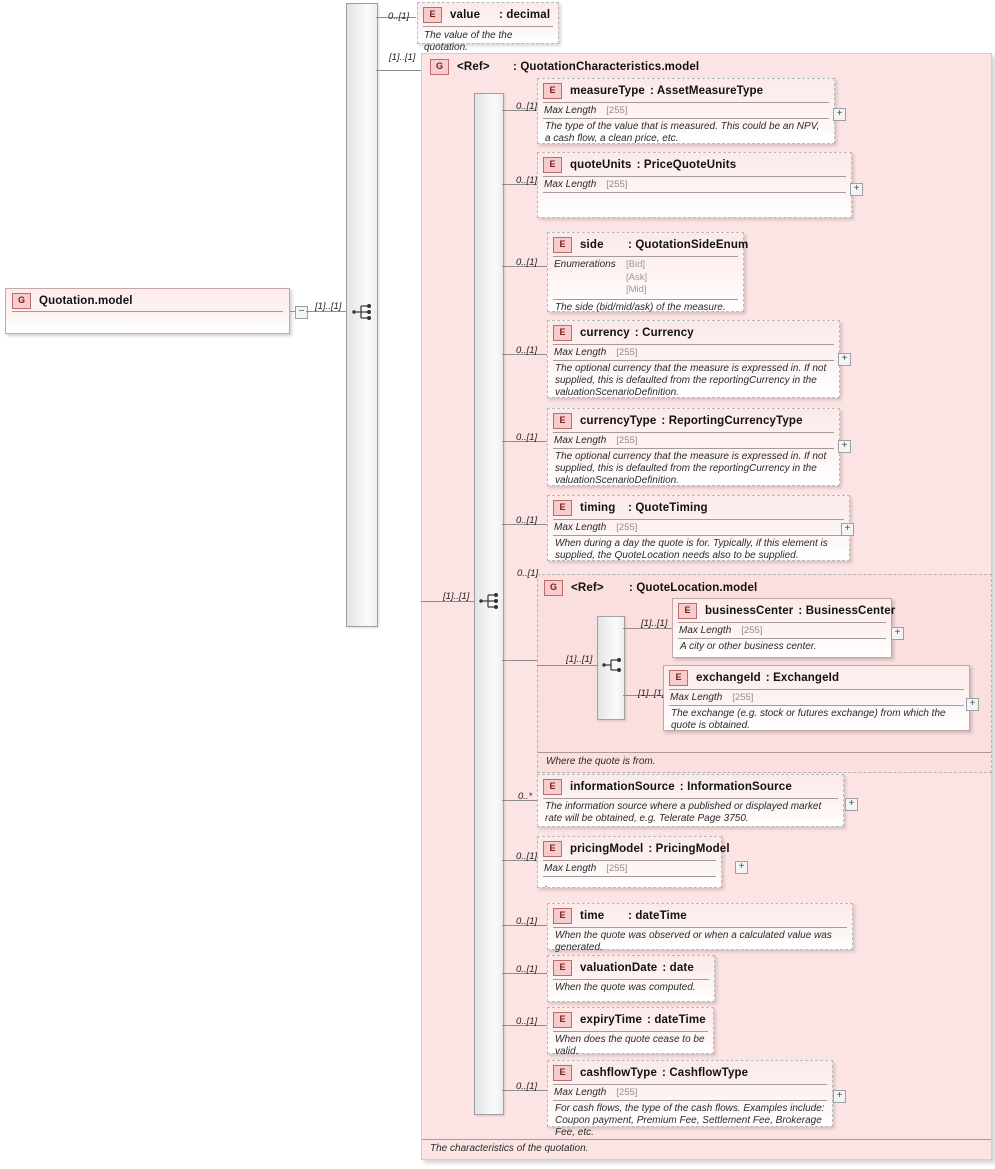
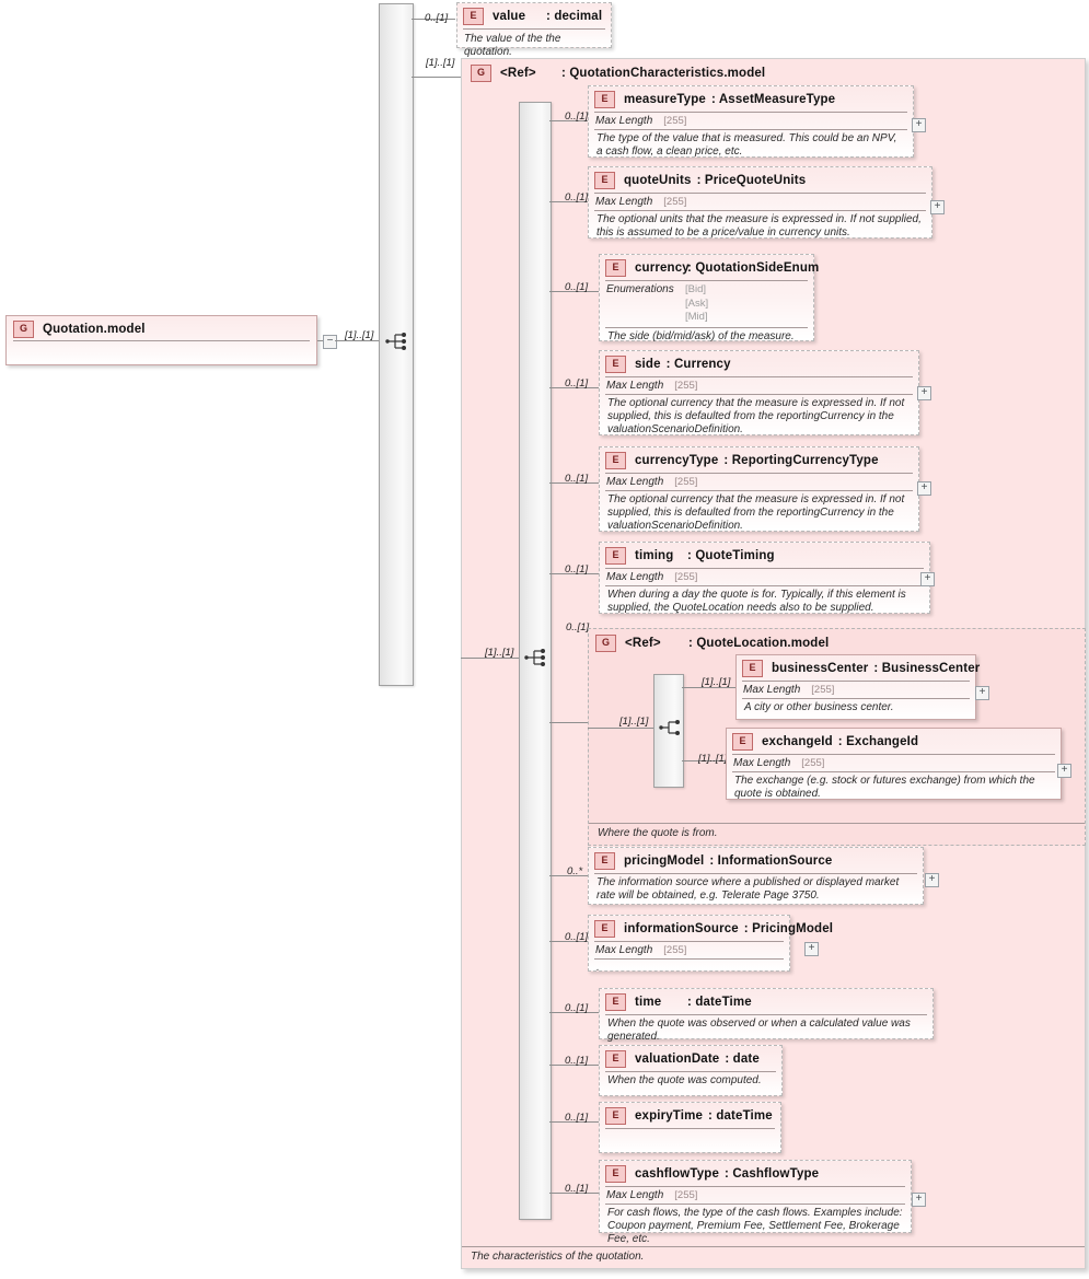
  G
  <Ref>
  : QuotationCharacteristics.model
  The characteristics of the quotation.
  G
  Quotation.model
  −
  [1]..[1]
  E
  value
  : decimal
  The value of the the quotation.
  0..[1]
  [1]..[1]
  [1]..[1]
  0..[1]
  E
  measureType
  : AssetMeasureType
  Max Length
  [255]
  The type of the value that is measured. This could be an NPV, a cash flow, a clean price, etc.
  +
  0..[1]
  E
  quoteUnits
  : PriceQuoteUnits
  Max Length
  [255]
+ The optional units that the measure is expressed in. If not supplied, this is assumed to be a price/value in currency units.
  +
  0..[1]
  E
- side
+ currency
  : QuotationSideEnum
  Enumerations
  [Bid]
  [Ask]
  [Mid]
  The side (bid/mid/ask) of the measure.
  0..[1]
  E
- currency
+ side
  : Currency
  Max Length
  [255]
  The optional currency that the measure is expressed in. If not supplied, this is defaulted from the reportingCurrency in the valuationScenarioDefinition.
  +
  0..[1]
  E
  currencyType
  : ReportingCurrencyType
  Max Length
  [255]
  The optional currency that the measure is expressed in. If not supplied, this is defaulted from the reportingCurrency in the valuationScenarioDefinition.
  +
  0..[1]
  E
  timing
  : QuoteTiming
  Max Length
  [255]
  When during a day the quote is for. Typically, if this element is supplied, the QuoteLocation needs also to be supplied.
  +
  0..[1
  G
  <Ref>
  : QuoteLocation.model
  Where the quote is from.
  [1]..[1]
  [1]..[1]
  E
  businessCenter
  : BusinessCenter
  Max Length
  [255]
  A city or other business center.
  +
  [1]..[1
  E
  exchangeId
  : ExchangeId
  Max Length
  [255]
  The exchange (e.g. stock or futures exchange) from which the quote is obtained.
  +
  0..*
  E
- informationSource
+ pricingModel
  : InformationSource
  The information source where a published or displayed market rate will be obtained, e.g. Telerate Page 3750.
  +
  0..[1]
  E
- pricingModel
+ informationSource
  : PricingModel
  Max Length
  [255]
  .
  +
  0..[1]
  E
  time
  : dateTime
  When the quote was observed or when a calculated value was generated.
  0..[1]
  E
  valuationDate
  : date
  When the quote was computed.
  0..[1]
  E
  expiryTime
  : dateTime
- When does the quote cease to be valid.
  0..[1]
  E
  cashflowType
  : CashflowType
  Max Length
  [255]
  For cash flows, the type of the cash flows. Examples include: Coupon payment, Premium Fee, Settlement Fee, Brokerage Fee, etc.
  +
